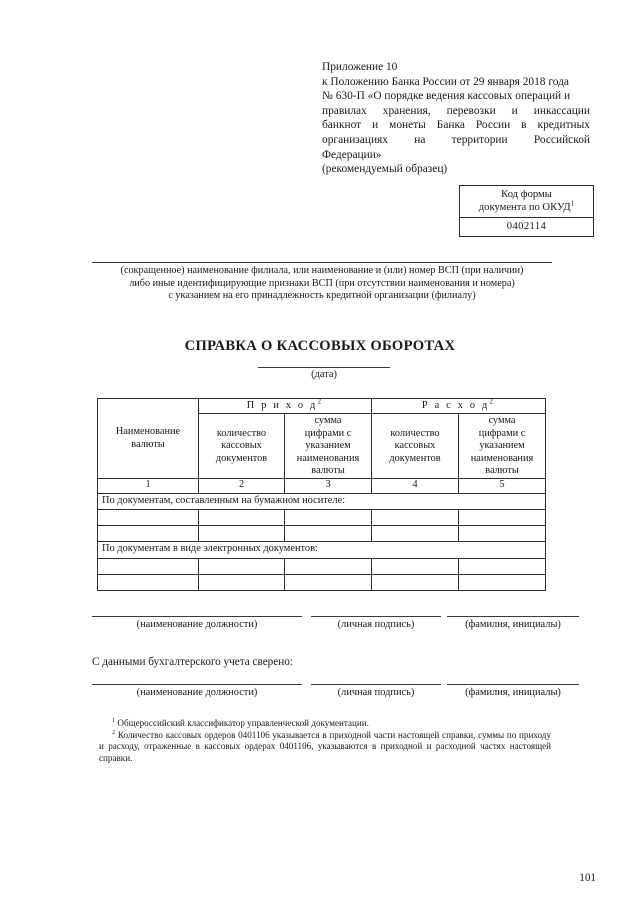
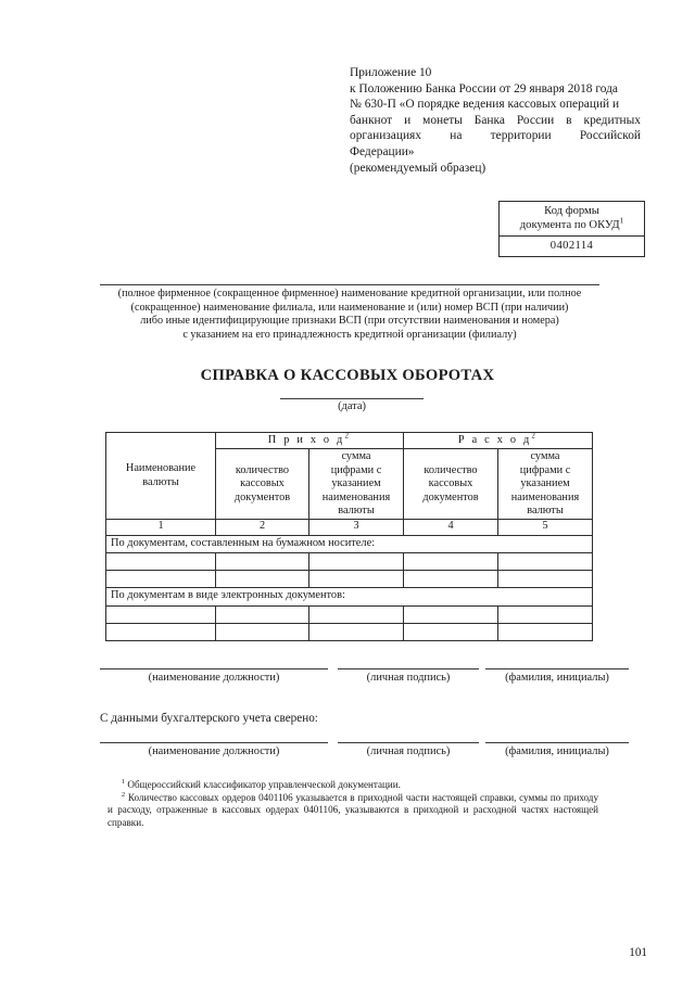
  Приложение 10
  к Положению Банка России от 29 января 2018 года
  № 630-П «О порядке ведения кассовых операций и
- правилах хранения, перевозки и инкассации
  банкнот и монеты Банка России в кредитных
  организациях на территории Российской
  Федерации»
  (рекомендуемый образец)
  Код формы
  документа по ОКУД1
  0402114
+ (полное фирменное (сокращенное фирменное) наименование кредитной организации, или полное
  (сокращенное) наименование филиала, или наименование и (или) номер ВСП (при наличии)
  либо иные идентифицирующие признаки ВСП (при отсутствии наименования и номера)
  с указанием на его принадлежность кредитной организации (филиалу)
  СПРАВКА О КАССОВЫХ ОБОРОТАХ
  (дата)
  Наименование валюты	П р и х о д2	Р а с х о д2
  количество кассовых документов	сумма цифрами с указанием наименования валюты	количество кассовых документов	сумма цифрами с указанием наименования валюты
  1	2	3	4	5
  По документам, составленным на бумажном носителе:
  По документам в виде электронных документов:
  (наименование должности)
  (личная подпись)
  (фамилия, инициалы)
  С данными бухгалтерского учета сверено:
  (наименование должности)
  (личная подпись)
  (фамилия, инициалы)
  Общероссийский классификатор управленческой документации.
  Количество кассовых ордеров 0401106 указывается в приходной части настоящей справки, суммы по приходу и расходу, отраженные в кассовых ордерах 0401106, указываются в приходной и расходной частях настоящей справки.
  101
